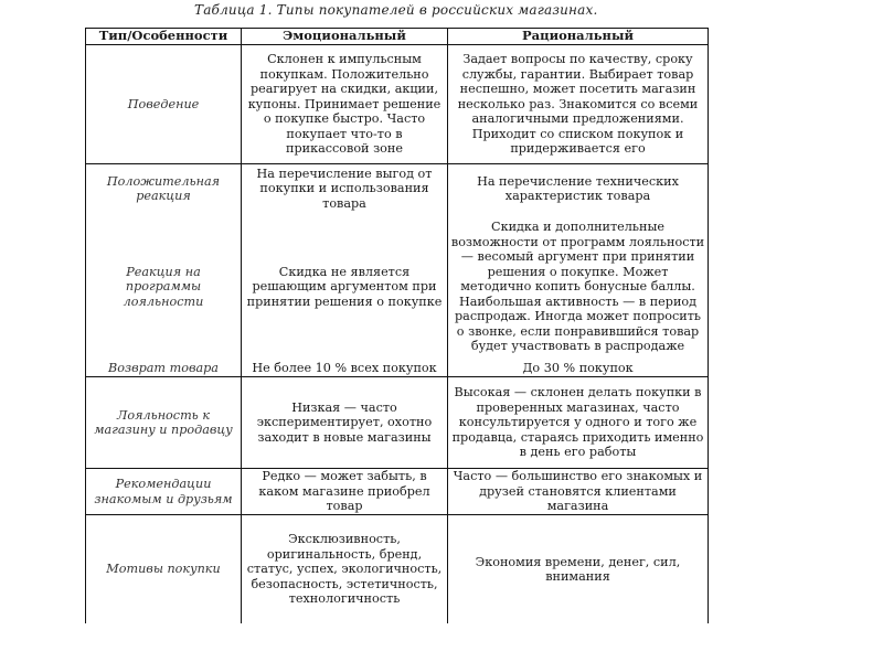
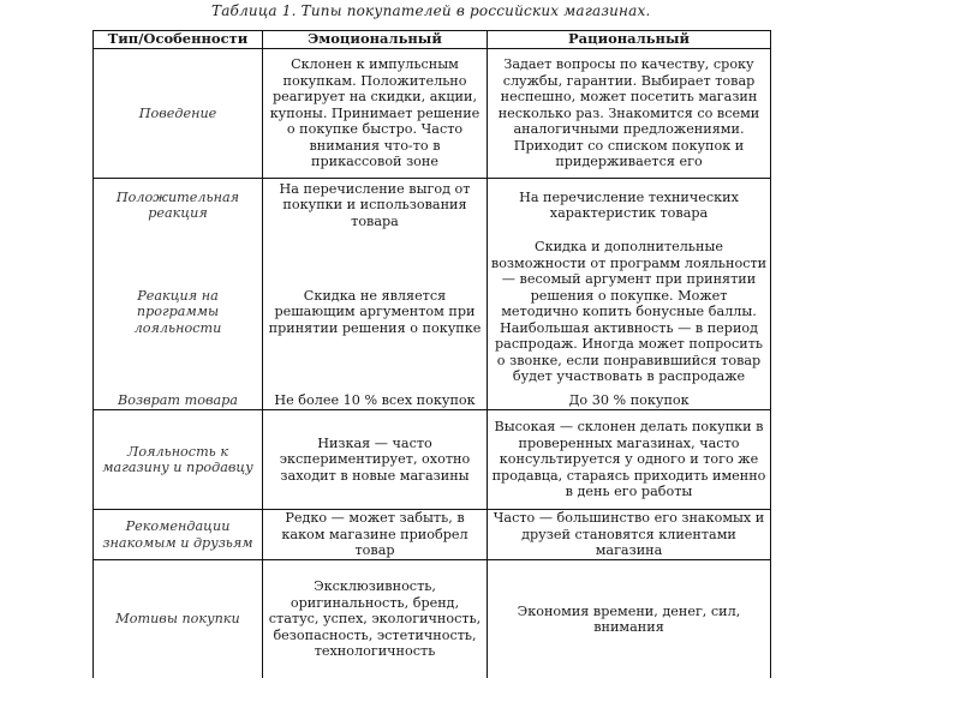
  Таблица 1. Типы покупателей в российских магазинах.
  Тип/Особенности	Эмоциональный	Рациональный
- Поведение	Склонен к импульсным покупкам. Положительно реагирует на скидки, акции, купоны. Принимает решение о покупке быстро. Часто покупает что-то в прикассовой зоне	Задает вопросы по качеству, сроку службы, гарантии. Выбирает товар неспешно, может посетить магазин несколько раз. Знакомится со всеми аналогичными предложениями. Приходит со списком покупок и придерживается его
+ Поведение	Склонен к импульсным покупкам. Положительно реагирует на скидки, акции, купоны. Принимает решение о покупке быстро. Часто внимания что-то в прикассовой зоне	Задает вопросы по качеству, сроку службы, гарантии. Выбирает товар неспешно, может посетить магазин несколько раз. Знакомится со всеми аналогичными предложениями. Приходит со списком покупок и придерживается его
  Положительная реакция	На перечисление выгод от покупки и использования товара	На перечисление технических характеристик товара
  Реакция на программы лояльности	Скидка не является решающим аргументом при принятии решения о покупке	Скидка и дополнительные возможности от программ лояльности — весомый аргумент при принятии решения о покупке. Может методично копить бонусные баллы. Наибольшая активность — в период распродаж. Иногда может попросить о звонке, если понравившийся товар будет участвовать в распродаже
  Возврат товара	Не более 10 % всех покупок	До 30 % покупок
  Лояльность к магазину и продавцу	Низкая — часто экспериментирует, охотно заходит в новые магазины	Высокая — склонен делать покупки в проверенных магазинах, часто консультируется у одного и того же продавца, стараясь приходить именно в день его работы
  Рекомендации знакомым и друзьям	Редко — может забыть, в каком магазине приобрел товар	Часто — большинство его знакомых и друзей становятся клиентами магазина
  Мотивы покупки	Эксклюзивность, оригинальность, бренд, статус, успех, экологичность, безопасность, эстетичность, технологичность	Экономия времени, денег, сил, внимания
